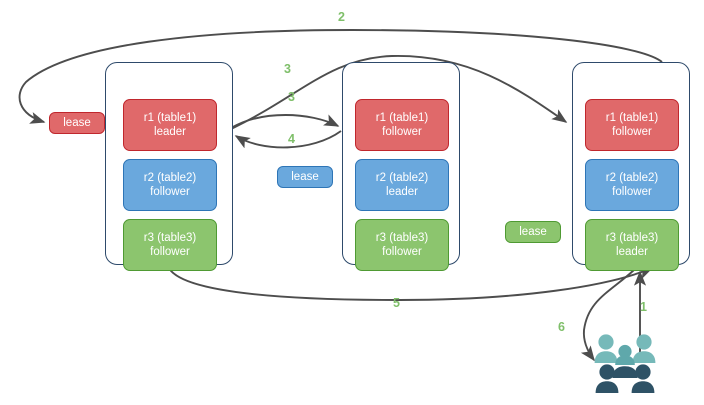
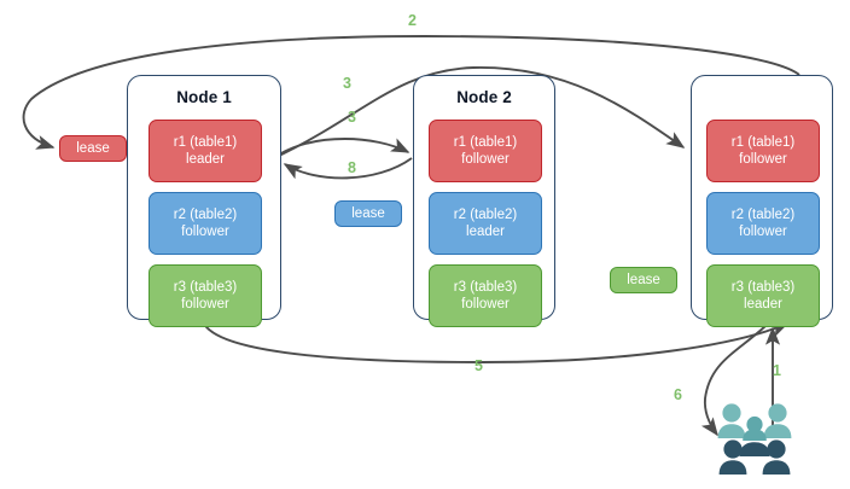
  2
  3
  3
- 4
+ 8
  5
  1
  6
  lease
  lease
  lease
+ Node 1
  r1 (table1)
  leader
  r2 (table2)
  follower
  r3 (table3)
  follower
+ Node 2
  r1 (table1)
  follower
  r2 (table2)
  leader
  r3 (table3)
  follower
  r1 (table1)
  follower
  r2 (table2)
  follower
  r3 (table3)
  leader
